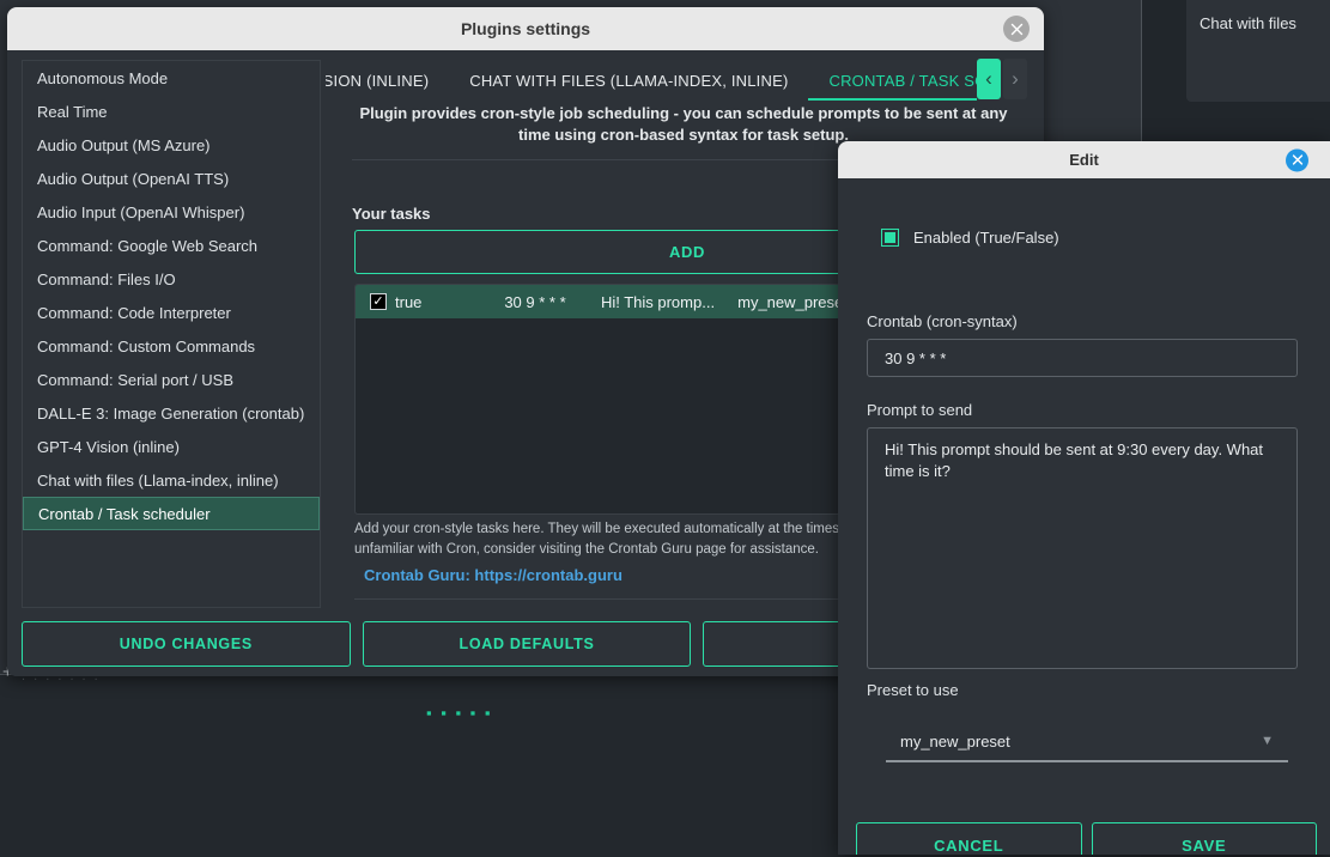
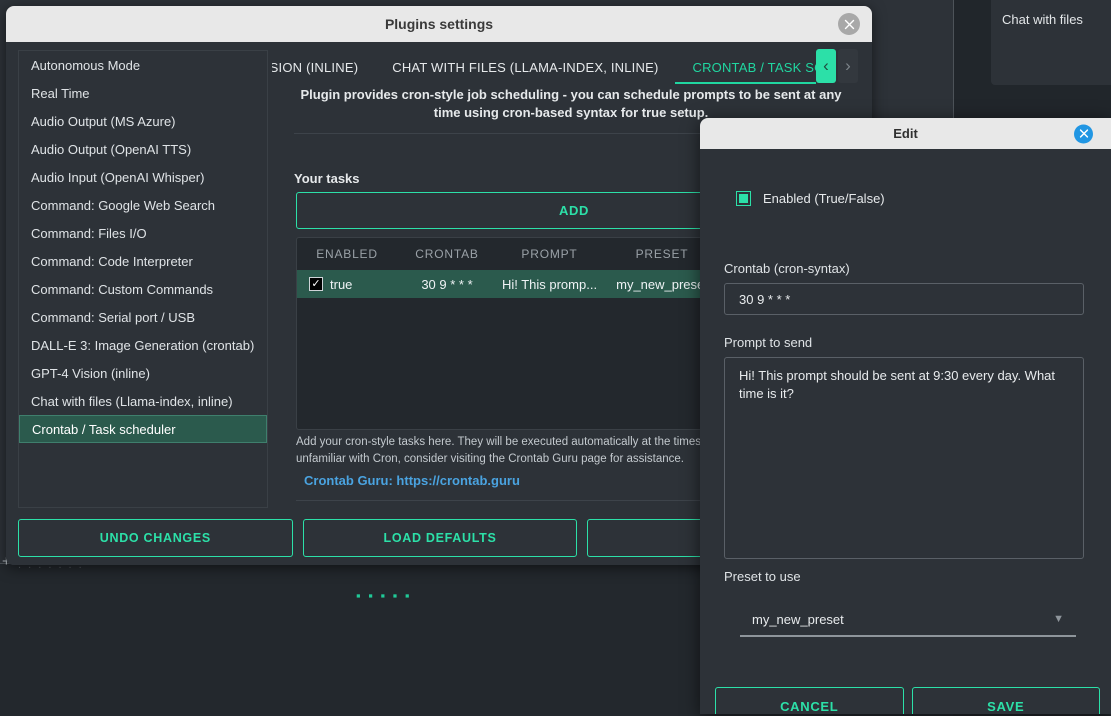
  . . . . . . .
  ▪ ▪ ▪ ▪ ▪
  Chat with files
  Plugins settings
  Autonomous Mode
  Real Time
  Audio Output (MS Azure)
  Audio Output (OpenAI TTS)
  Audio Input (OpenAI Whisper)
  Command: Google Web Search
  Command: Files I/O
  Command: Code Interpreter
  Command: Custom Commands
  Command: Serial port / USB
  DALL-E 3: Image Generation (crontab)
  GPT-4 Vision (inline)
  Chat with files (Llama-index, inline)
  Crontab / Task scheduler
  SION (INLINE)
  CHAT WITH FILES (LLAMA-INDEX, INLINE)
  ‹
  ›
- Plugin provides cron-style job scheduling - you can schedule prompts to be sent at any time using cron-based syntax for task setup.
+ Plugin provides cron-style job scheduling - you can schedule prompts to be sent at any time using cron-based syntax for true setup.
  Your tasks
  ADD
+ ENABLED
+ CRONTAB
+ PROMPT
+ PRESET
  ✓
  true
  30 9 * * *
  Hi! This promp...
  my_new_pres
  Add your cron-style tasks here. They will be executed automatically at the times unfamiliar with Cron, consider visiting the Crontab Guru page for assistance.
  Crontab Guru: https://crontab.guru
  UNDO CHANGES
  LOAD DEFAULTS
  Edit
  Enabled (True/False)
  Crontab (cron-syntax)
  30 9 * * *
  Prompt to send
  Preset to use
  my_new_preset
  ▼
  CANCEL
  SAVE
